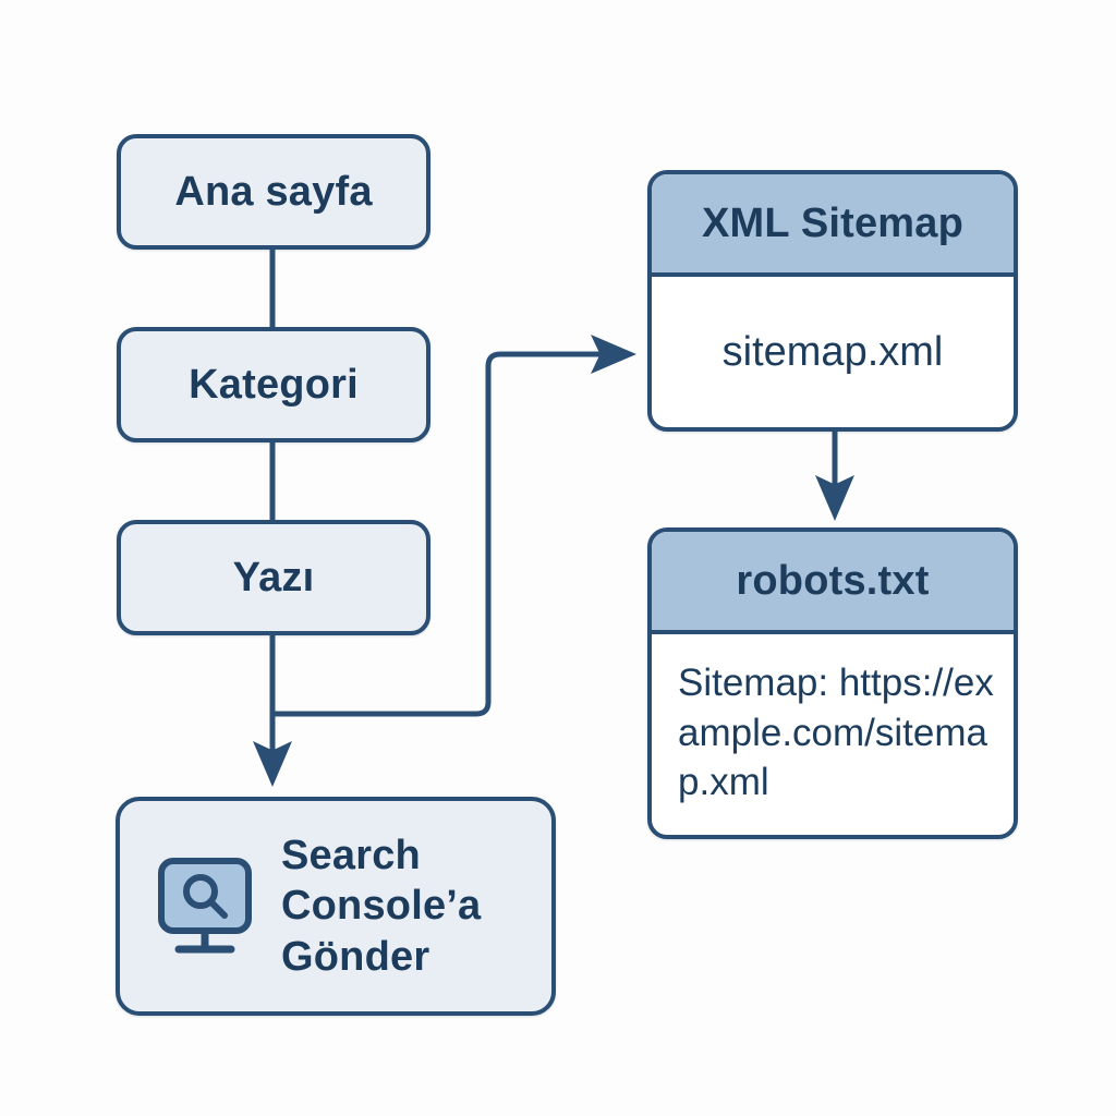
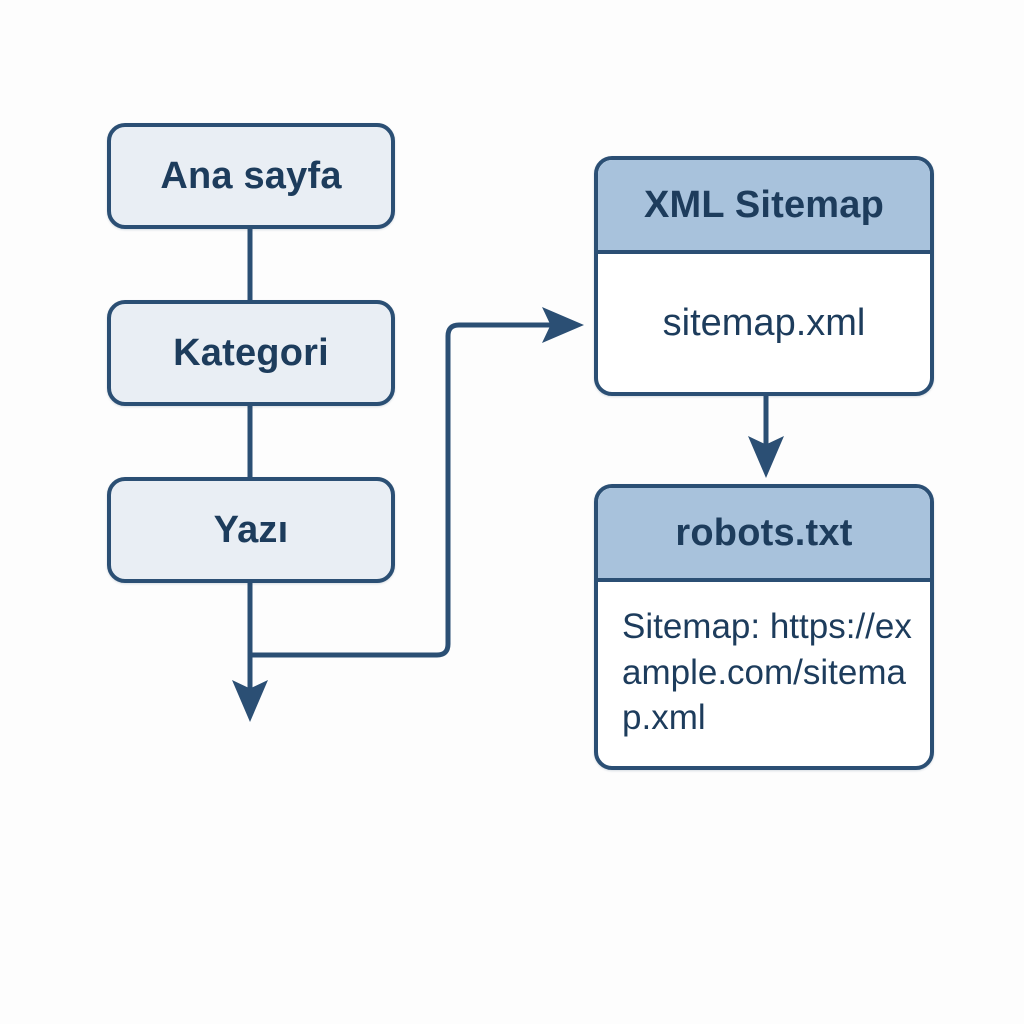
  Ana sayfa
  Kategori
  Yazı
- Search Console’a Gönder
  XML Sitemap
  sitemap.xml
  robots.txt
  Sitemap: https://example.com/sitemap.xml
